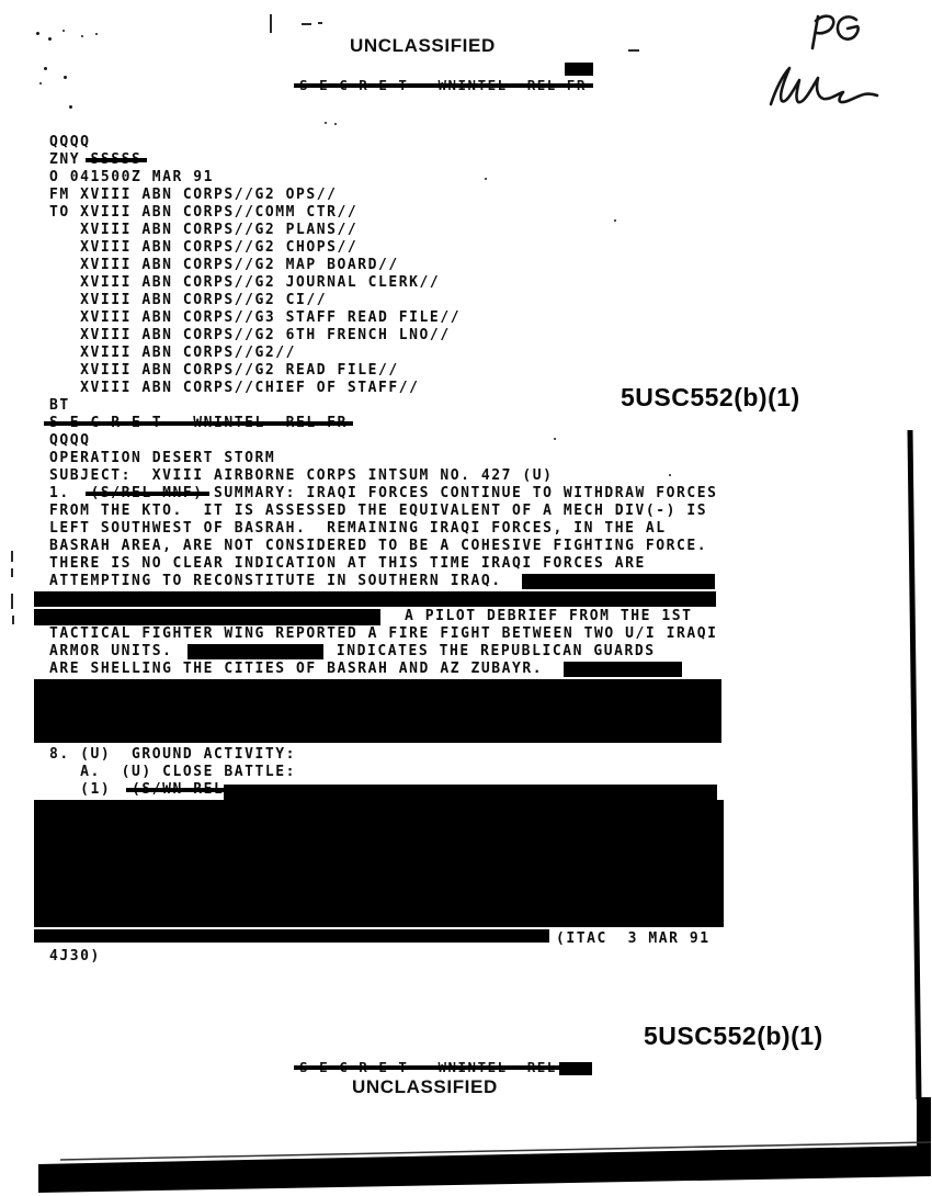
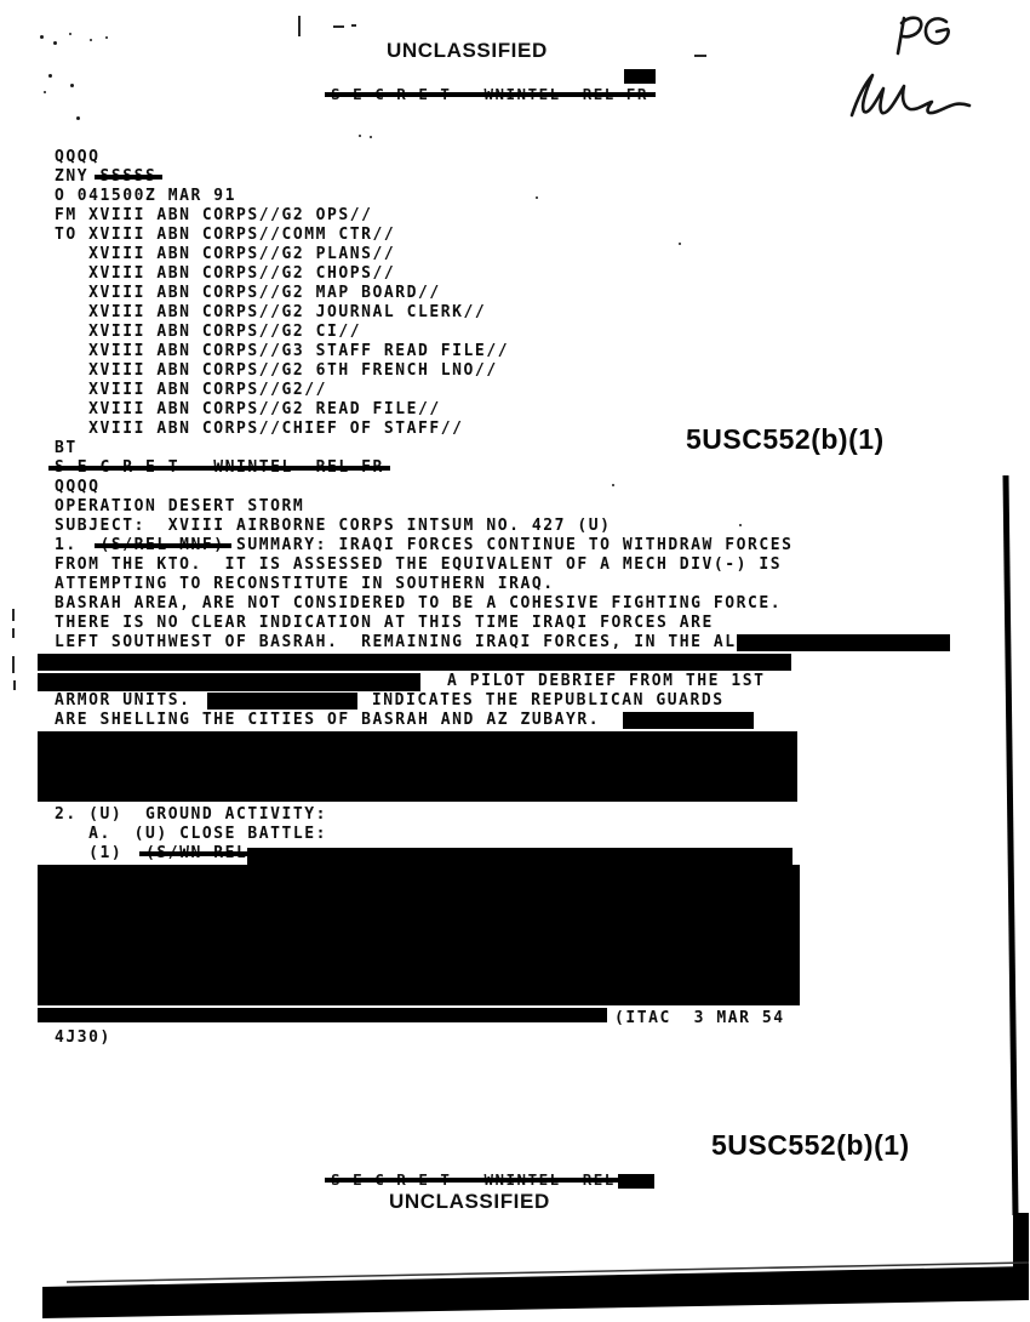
  UNCLASSIFIED
  S E C R E T WNINTEL REL FR
  QQQQ
  ZNY SSSSS
  O 041500Z MAR 91
  FM XVIII ABN CORPS//G2 OPS//
  TO XVIII ABN CORPS//COMM CTR//
  XVIII ABN CORPS//G2 PLANS//
  XVIII ABN CORPS//G2 CHOPS//
  XVIII ABN CORPS//G2 MAP BOARD//
  XVIII ABN CORPS//G2 JOURNAL CLERK//
  XVIII ABN CORPS//G2 CI//
  XVIII ABN CORPS//G3 STAFF READ FILE//
  XVIII ABN CORPS//G2 6TH FRENCH LNO//
  XVIII ABN CORPS//G2//
  XVIII ABN CORPS//G2 READ FILE//
  XVIII ABN CORPS//CHIEF OF STAFF//
  BT
  S E C R E T WNINTEL REL FR
  QQQQ
  OPERATION DESERT STORM
  SUBJECT: XVIII AIRBORNE CORPS INTSUM NO. 427 (U)
  1. (S/REL MNF) SUMMARY: IRAQI FORCES CONTINUE TO WITHDRAW FORCES
  FROM THE KTO. IT IS ASSESSED THE EQUIVALENT OF A MECH DIV(-) IS
- LEFT SOUTHWEST OF BASRAH. REMAINING IRAQI FORCES, IN THE AL
+ ATTEMPTING TO RECONSTITUTE IN SOUTHERN IRAQ.
  BASRAH AREA, ARE NOT CONSIDERED TO BE A COHESIVE FIGHTING FORCE.
  THERE IS NO CLEAR INDICATION AT THIS TIME IRAQI FORCES ARE
- ATTEMPTING TO RECONSTITUTE IN SOUTHERN IRAQ.
+ LEFT SOUTHWEST OF BASRAH. REMAINING IRAQI FORCES, IN THE AL
  A PILOT DEBRIEF FROM THE 1ST
- TACTICAL FIGHTER WING REPORTED A FIRE FIGHT BETWEEN TWO U/I IRAQI
  ARMOR UNITS. INDICATES THE REPUBLICAN GUARDS
  ARE SHELLING THE CITIES OF BASRAH AND AZ ZUBAYR.
- 8. (U) GROUND ACTIVITY:
+ 2. (U) GROUND ACTIVITY:
  A. (U) CLOSE BATTLE:
  (1) (S/WN REL
- (ITAC 3 MAR 91
+ (ITAC 3 MAR 54
  4J30)
  5USC552(b)(1)
  5USC552(b)(1)
  S E C R E T WNINTEL REL
  UNCLASSIFIED
